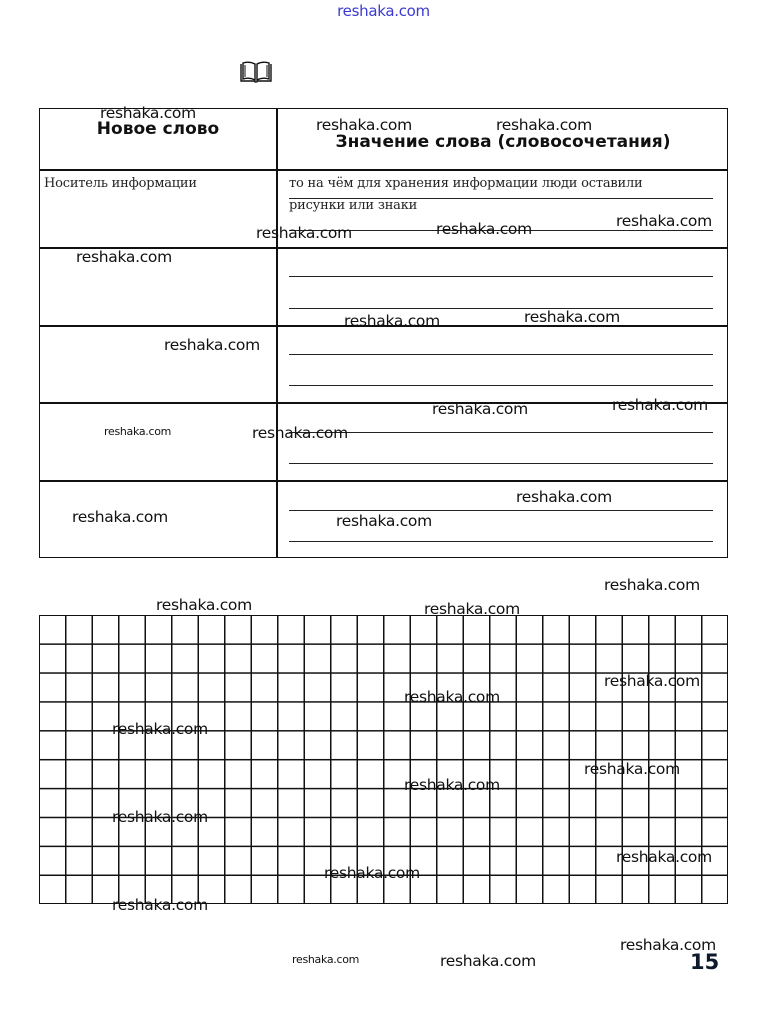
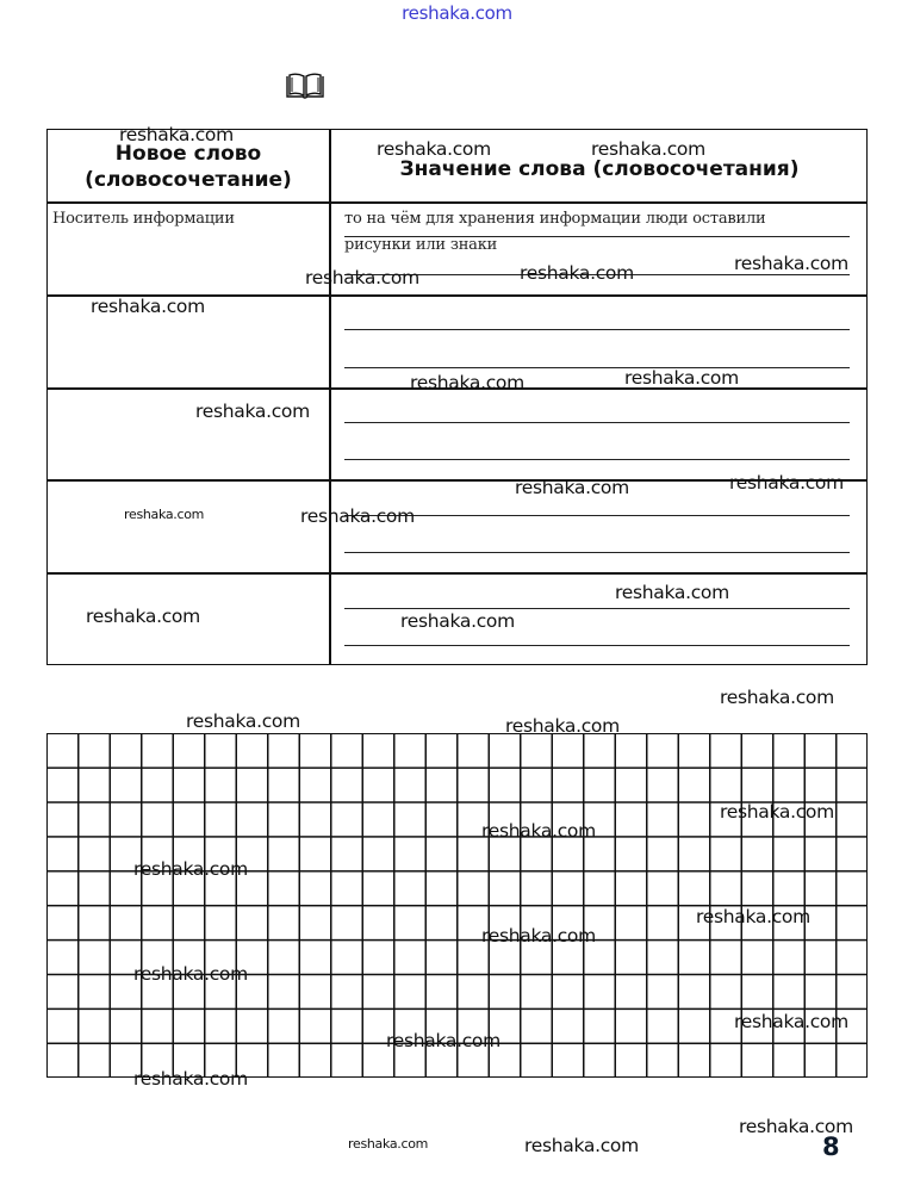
  reshaka.com
  Новое слово
+ (словосочетание)
  Значение слова (словосочетания)
  Носитель информации
  то на чём для хранения информации люди оставили
  рисунки или знаки
  reshaka.com
  reshaka.com
  reshaka.com
  reshaka.com
  reshaka.com
  reshaka.com
  reshaka.com
  reshaka.com
  reshaka.com
  reshaka.com
  reshaka.com
  reshaka.com
  reshaka.com
  reshaka.com
  reshaka.com
  reshaka.com
  reshaka.com
  reshaka.com
  reshaka.com
  reshaka.com
  reshaka.com
  reshaka.com
  reshaka.com
  reshaka.com
  reshaka.com
  reshaka.com
  reshaka.com
  reshaka.com
  reshaka.com
  reshaka.com
  reshaka.com
  reshaka.com
- 15
+ 8
